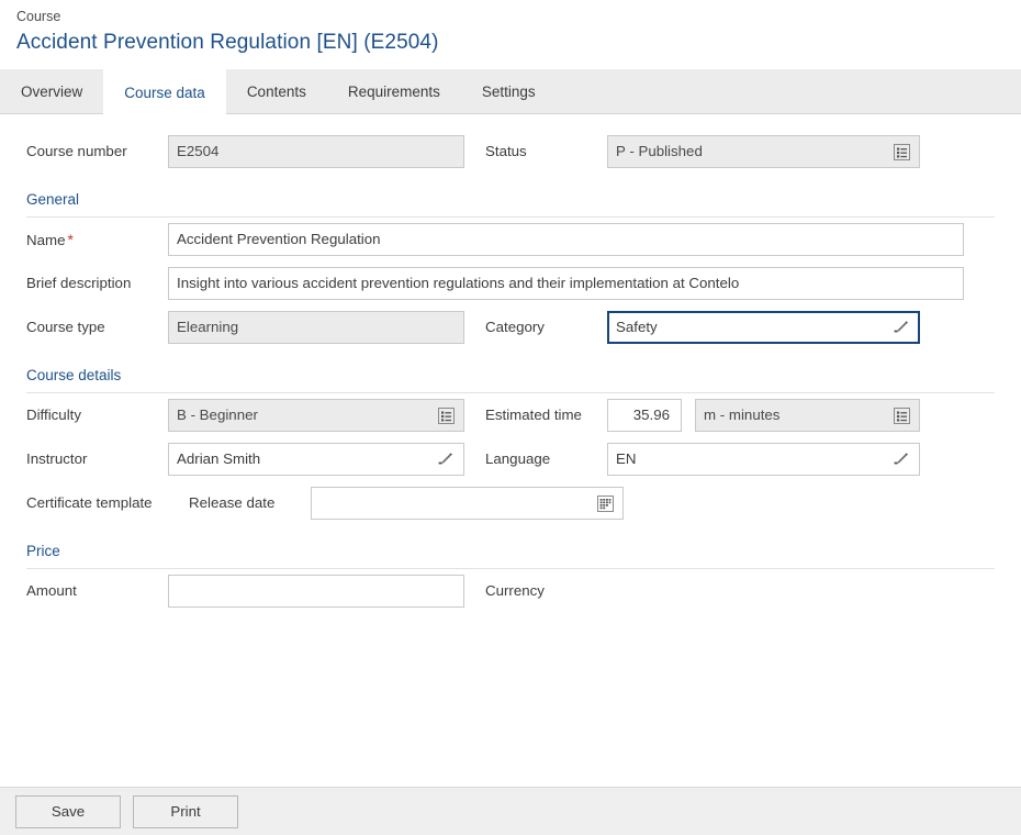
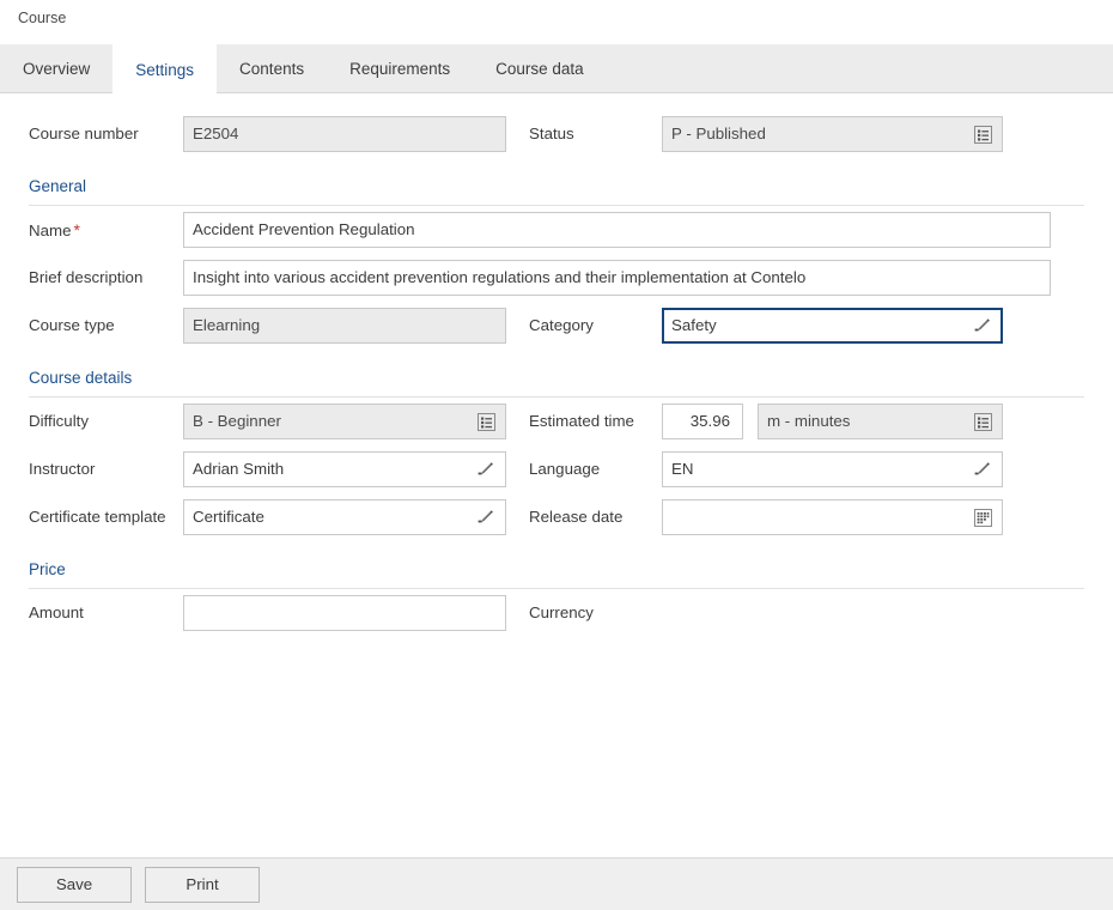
  Course
- Accident Prevention Regulation [EN] (E2504)
  Overview
- Course data
+ Settings
  Contents
  Requirements
- Settings
+ Course data
  Course number
  E2504
  Status
  P - Published
  General
  Name *
  Accident Prevention Regulation
  Brief description
  Insight into various accident prevention regulations and their implementation at Contelo
  Course type
  Elearning
  Category
  Safety
  Course details
  Difficulty
  B - Beginner
  Estimated time
  35.96
  m - minutes
  Instructor
  Adrian Smith
  Language
  EN
  Certificate template
+ Certificate
  Release date
  Price
  Amount
  Currency
  Save
  Print
